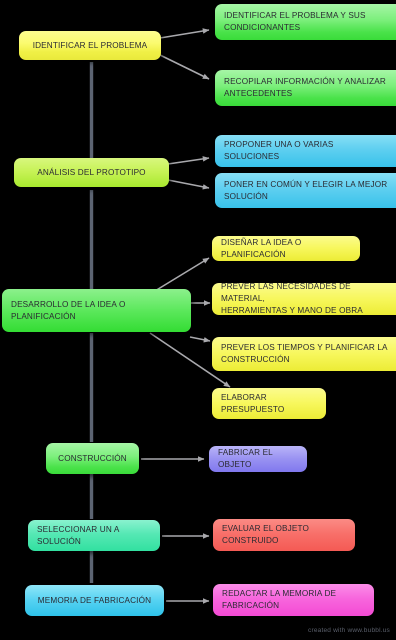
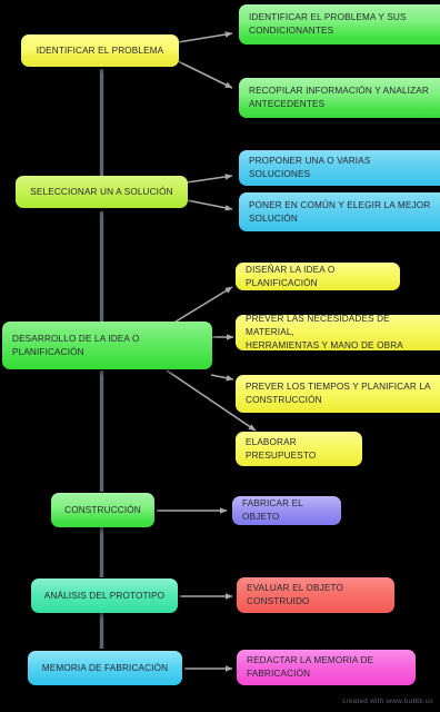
  IDENTIFICAR EL PROBLEMA
  IDENTIFICAR EL PROBLEMA Y SUS
  CONDICIONANTES
  RECOPILAR INFORMACIÓN Y ANALIZAR
  ANTECEDENTES
- ANÁLISIS DEL PROTOTIPO
+ SELECCIONAR UN A SOLUCIÓN
  PROPONER UNA O VARIAS
  SOLUCIONES
  PONER EN COMÚN Y ELEGIR LA MEJOR
  SOLUCIÓN
  DESARROLLO DE LA IDEA O
  PLANIFICACIÓN
  DISEÑAR LA IDEA O PLANIFICACIÓN
  PREVER LAS NECESIDADES DE MATERIAL,
  HERRAMIENTAS Y MANO DE OBRA
  PREVER LOS TIEMPOS Y PLANIFICAR LA
  CONSTRUCCIÓN
  ELABORAR
  PRESUPUESTO
  CONSTRUCCIÓN
  FABRICAR EL OBJETO
- SELECCIONAR UN A SOLUCIÓN
+ ANÁLISIS DEL PROTOTIPO
  EVALUAR EL OBJETO
  CONSTRUIDO
  MEMORIA DE FABRICACIÓN
  REDACTAR LA MEMORIA DE
  FABRICACIÓN
